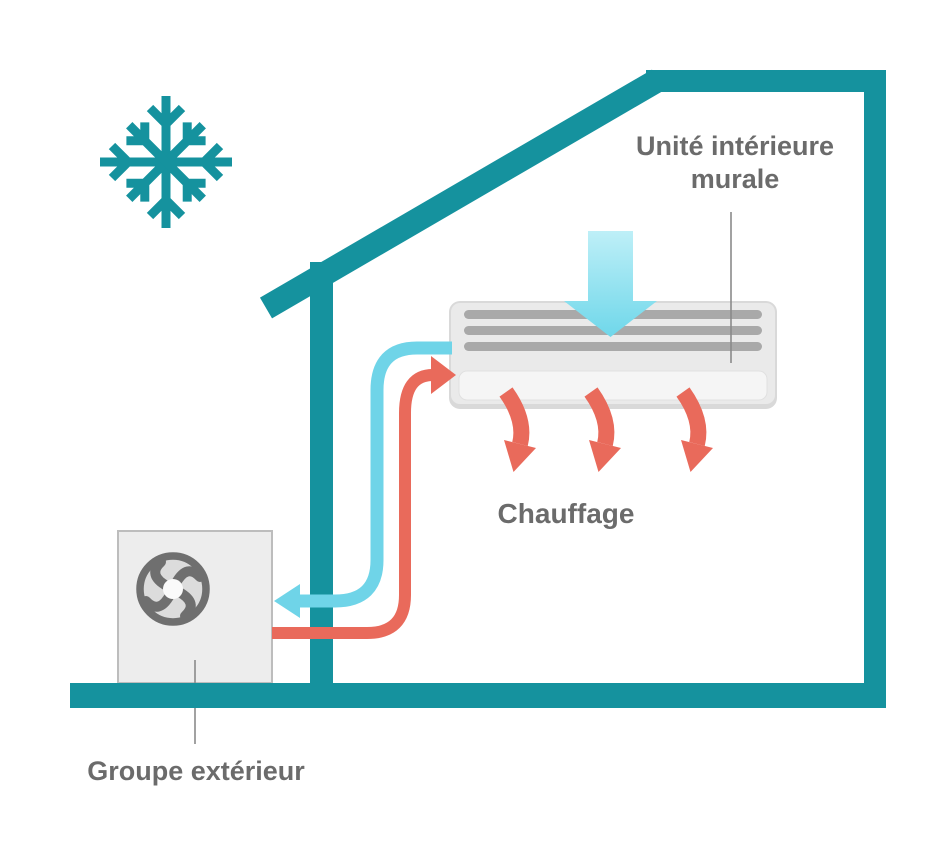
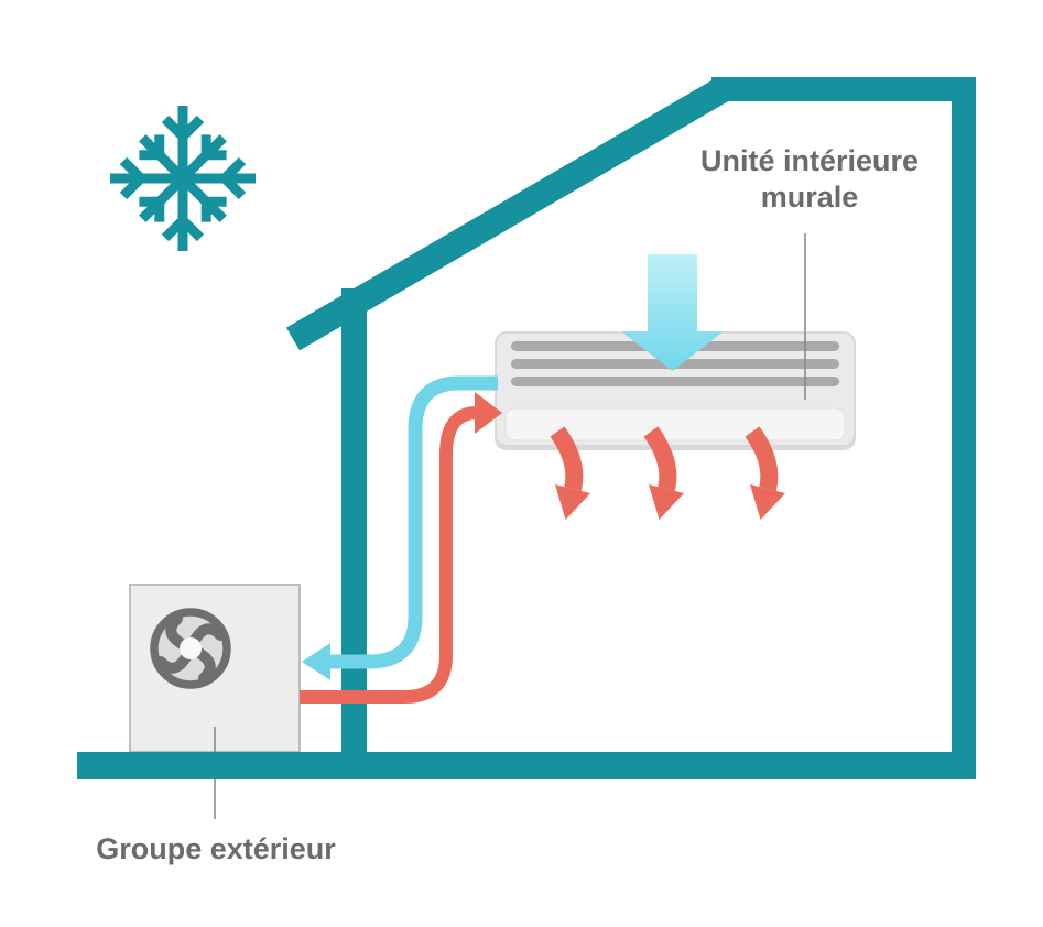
  Unité intérieure murale
- Chauffage
  Groupe extérieur
